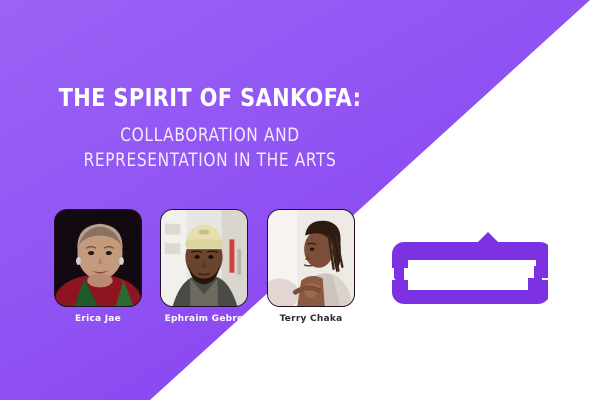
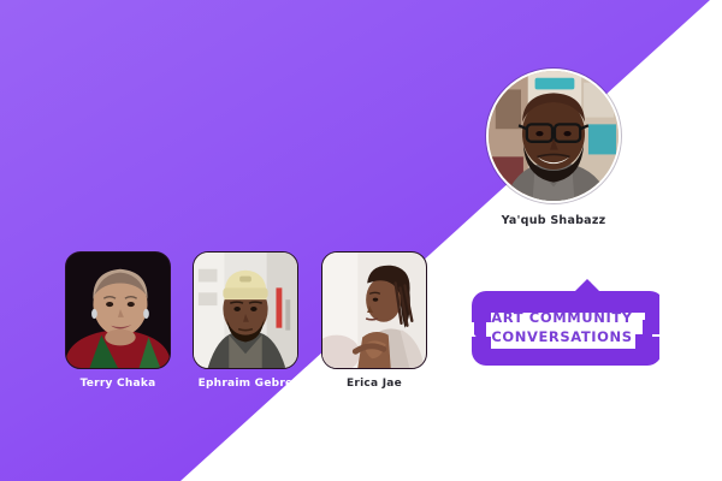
- THE SPIRIT OF SANKOFA:
- COLLABORATION AND
- REPRESENTATION IN THE ARTS
- Erica Jae
+ Terry Chaka
  Ephraim Gebre
- Terry Chaka
+ Erica Jae
+ Ya'qub Shabazz
+ ART COMMUNITY
+ CONVERSATIONS
